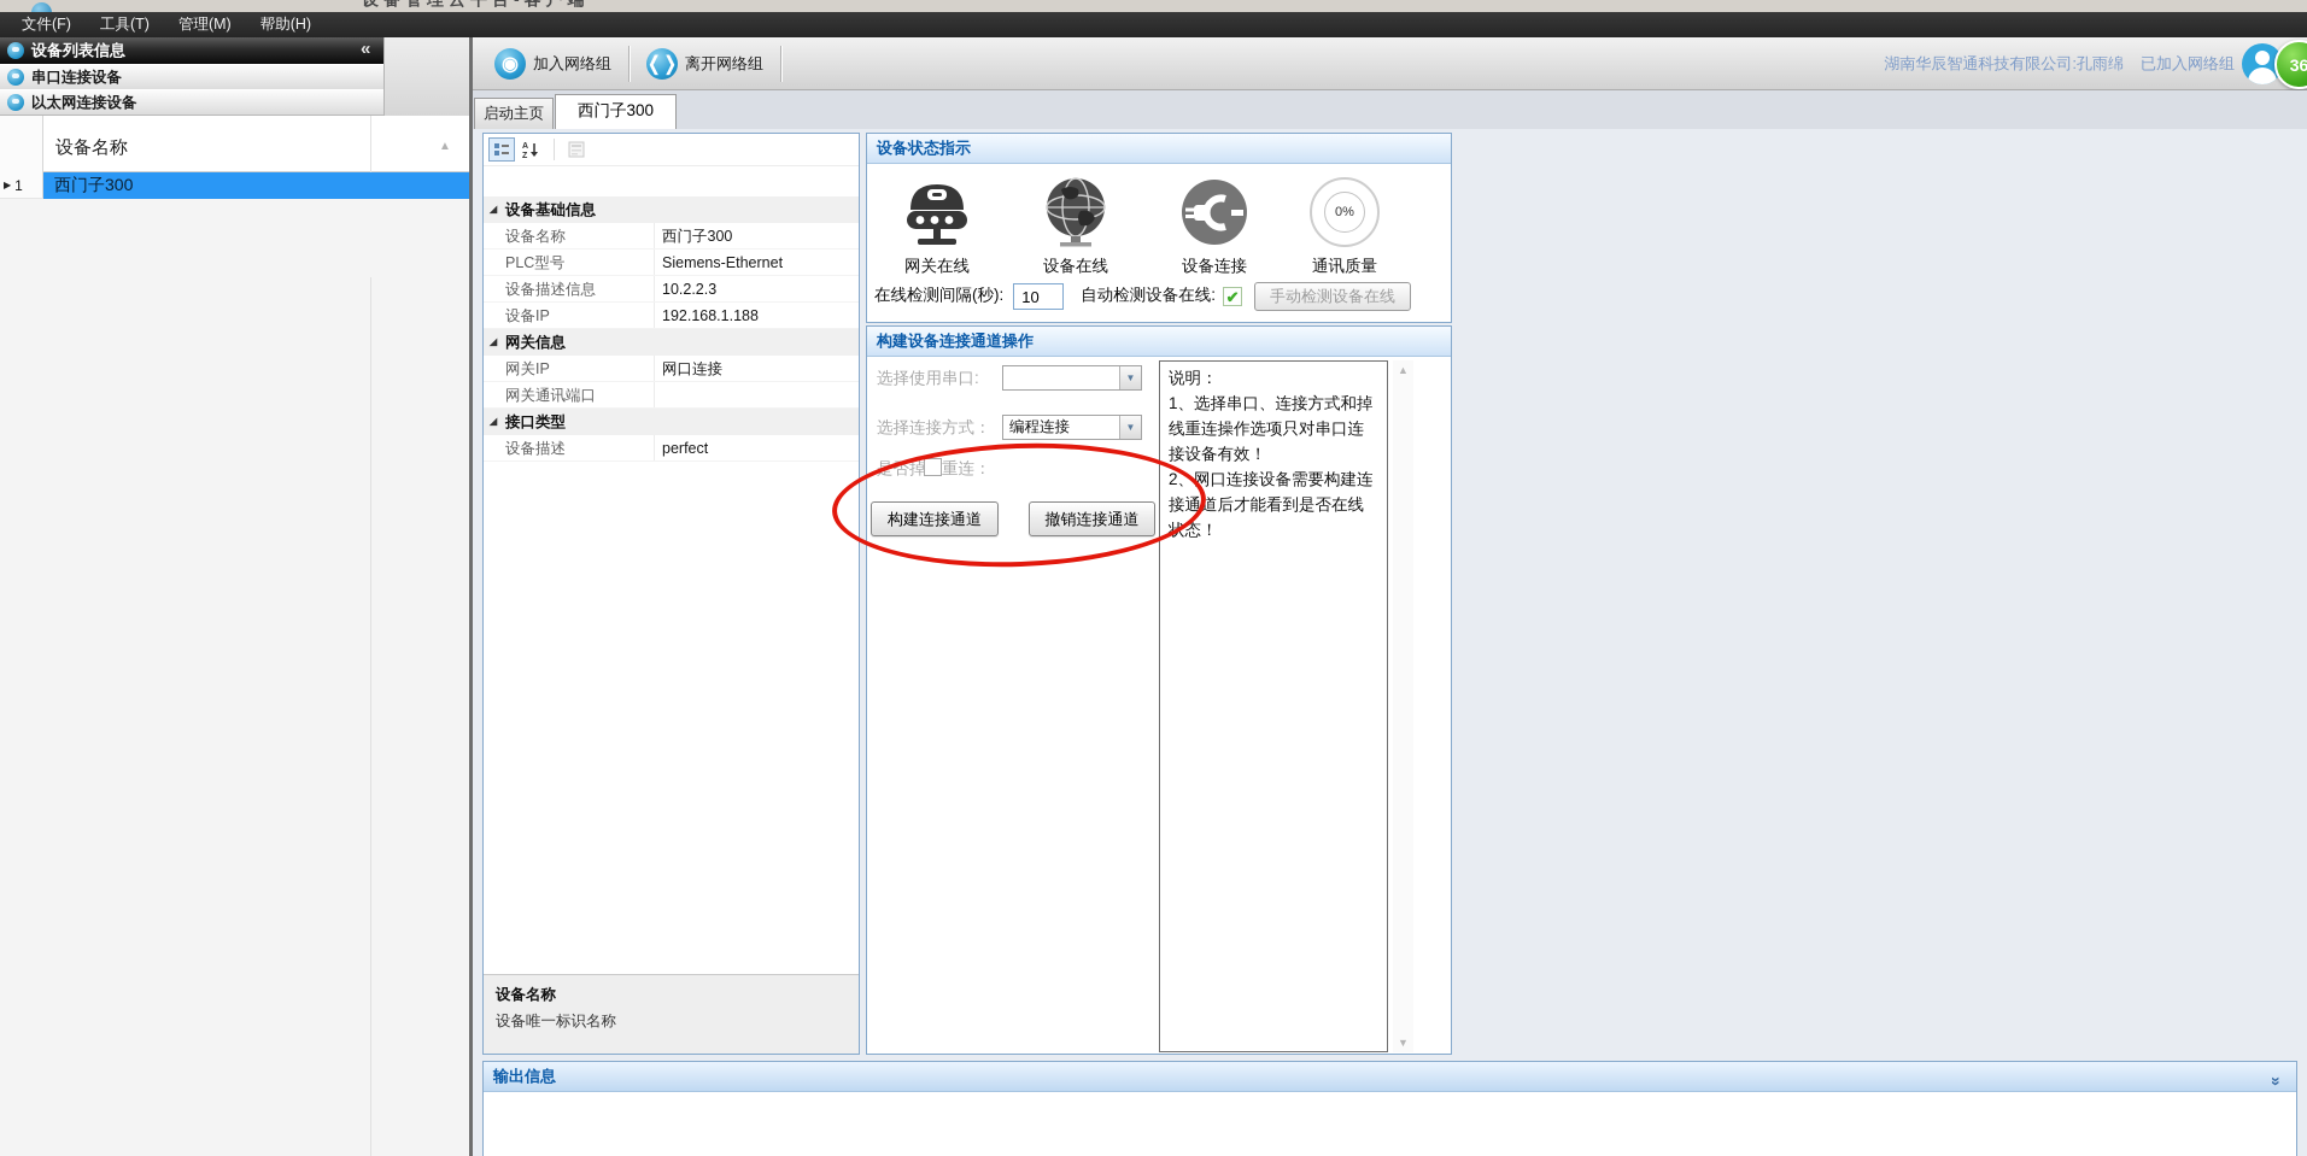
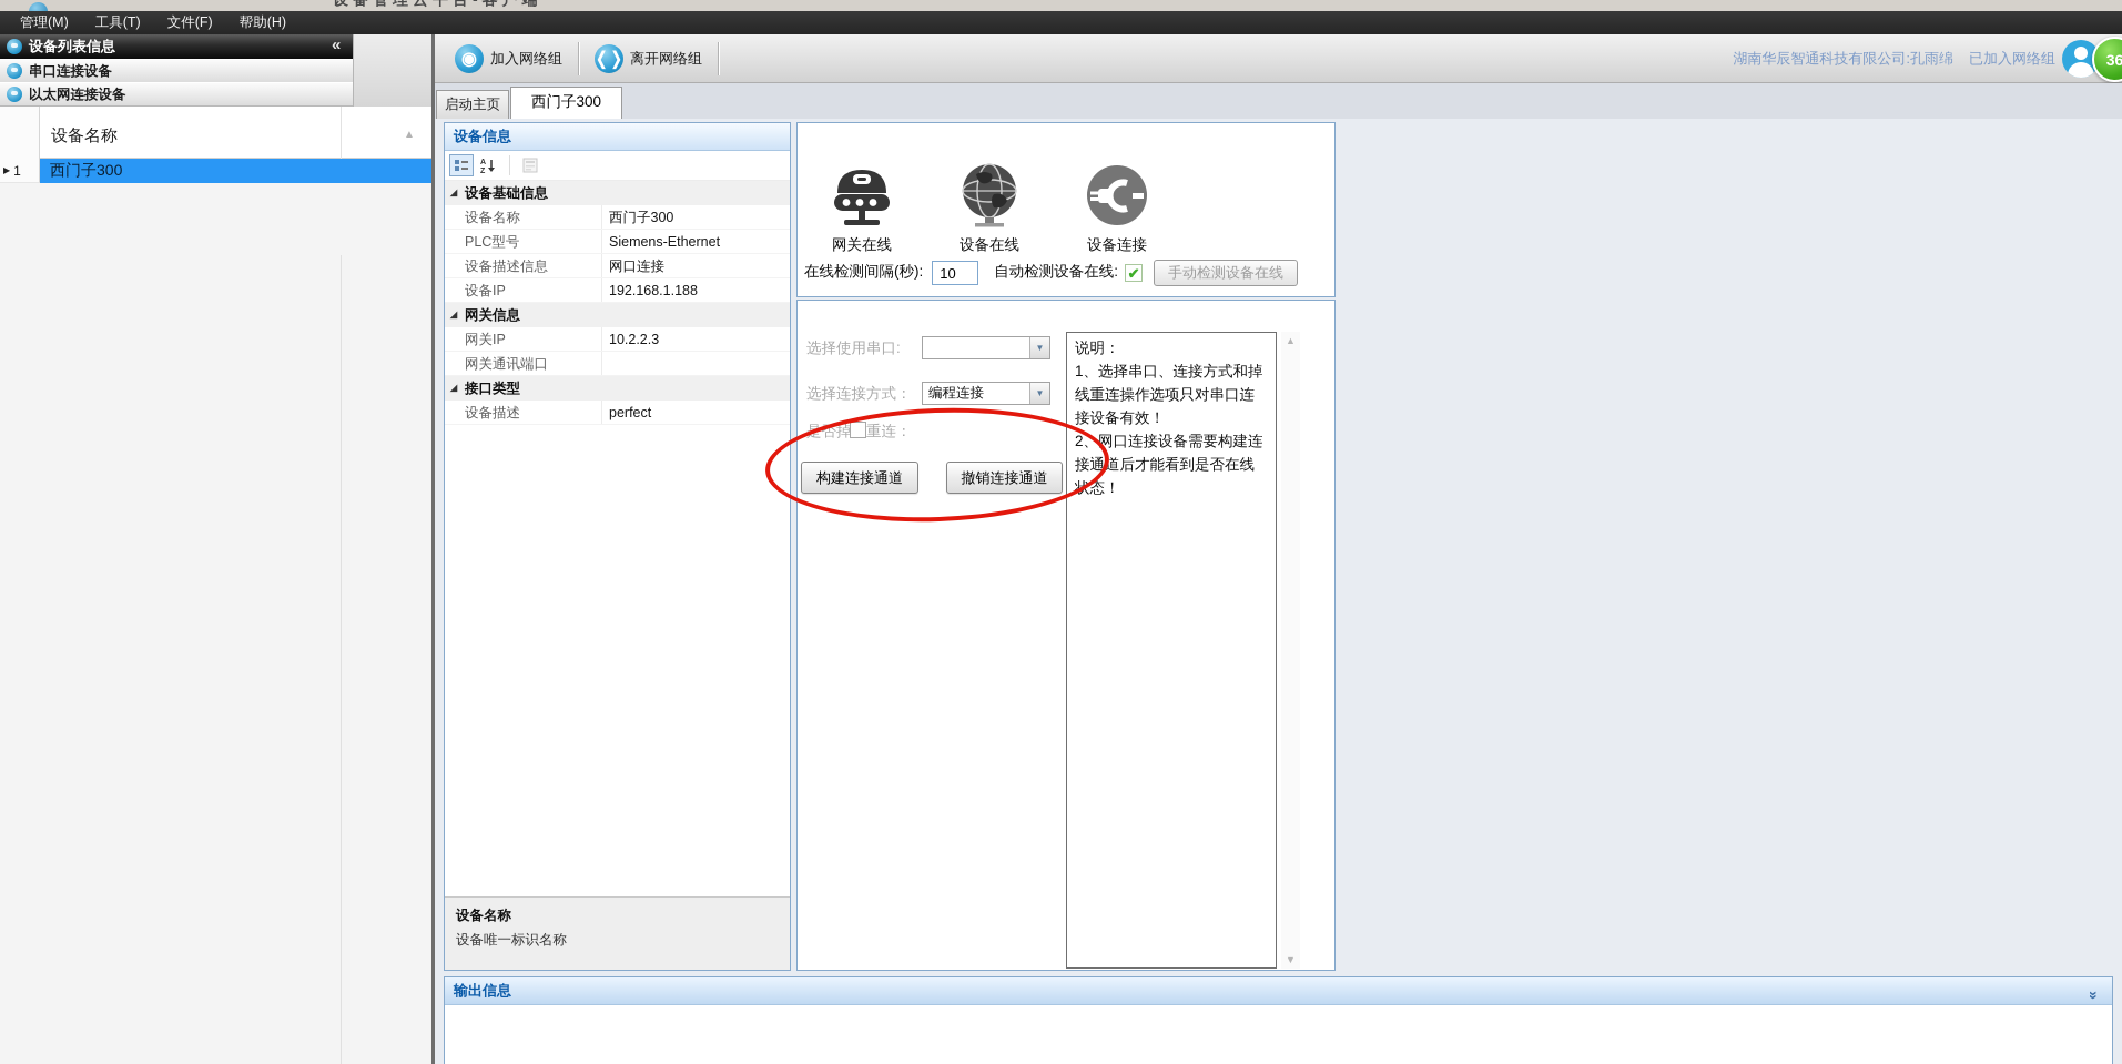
- 文件(F)
+ 管理(M)
  工具(T)
- 管理(M)
+ 文件(F)
  帮助(H)
  设备列表信息
  «
  串口连接设备
  以太网连接设备
  设备名称
  ▲
  ▶
  1
  西门子300
  ◉
  加入网络组
  ❬❭
  离开网络组
  湖南华辰智通科技有限公司:孔雨绵
  已加入网络组
  36
  启动主页
  西门子300
+ 设备信息
  ◢
  设备基础信息
  设备名称
  西门子300
  PLC型号
  Siemens-Ethernet
  设备描述信息
- 10.2.2.3
+ 网口连接
  设备IP
  192.168.1.188
  ◢
  网关信息
  网关IP
- 网口连接
+ 10.2.2.3
  网关通讯端口
  ◢
  接口类型
  设备描述
  perfect
  设备名称
  设备唯一标识名称
- 设备状态指示
  网关在线
  设备在线
  设备连接
- 0%
- 通讯质量
  在线检测间隔(秒):
  10
  自动检测设备在线:
  ✔
  手动检测设备在线
- 构建设备连接通道操作
  选择使用串口:
  ▼
  选择连接方式：
  编程连接
  ▼
  是否掉重连：
  构建连接通道
  撤销连接通道
  说明：
  1、选择串口、连接方式和掉线重连操作选项只对串口连接设备有效！
  2、网口连接设备需要构建连接通道后才能看到是否在线状态！
  ▲
  ▼
  输出信息
